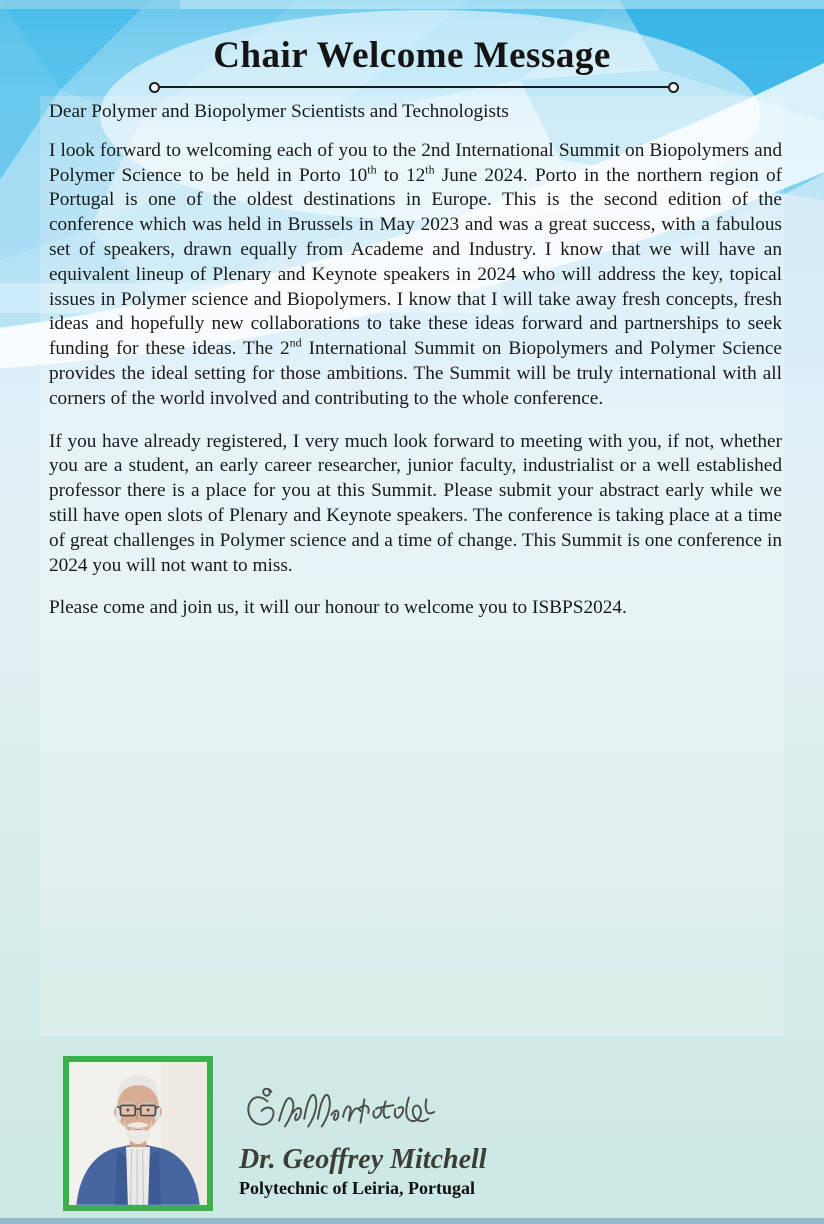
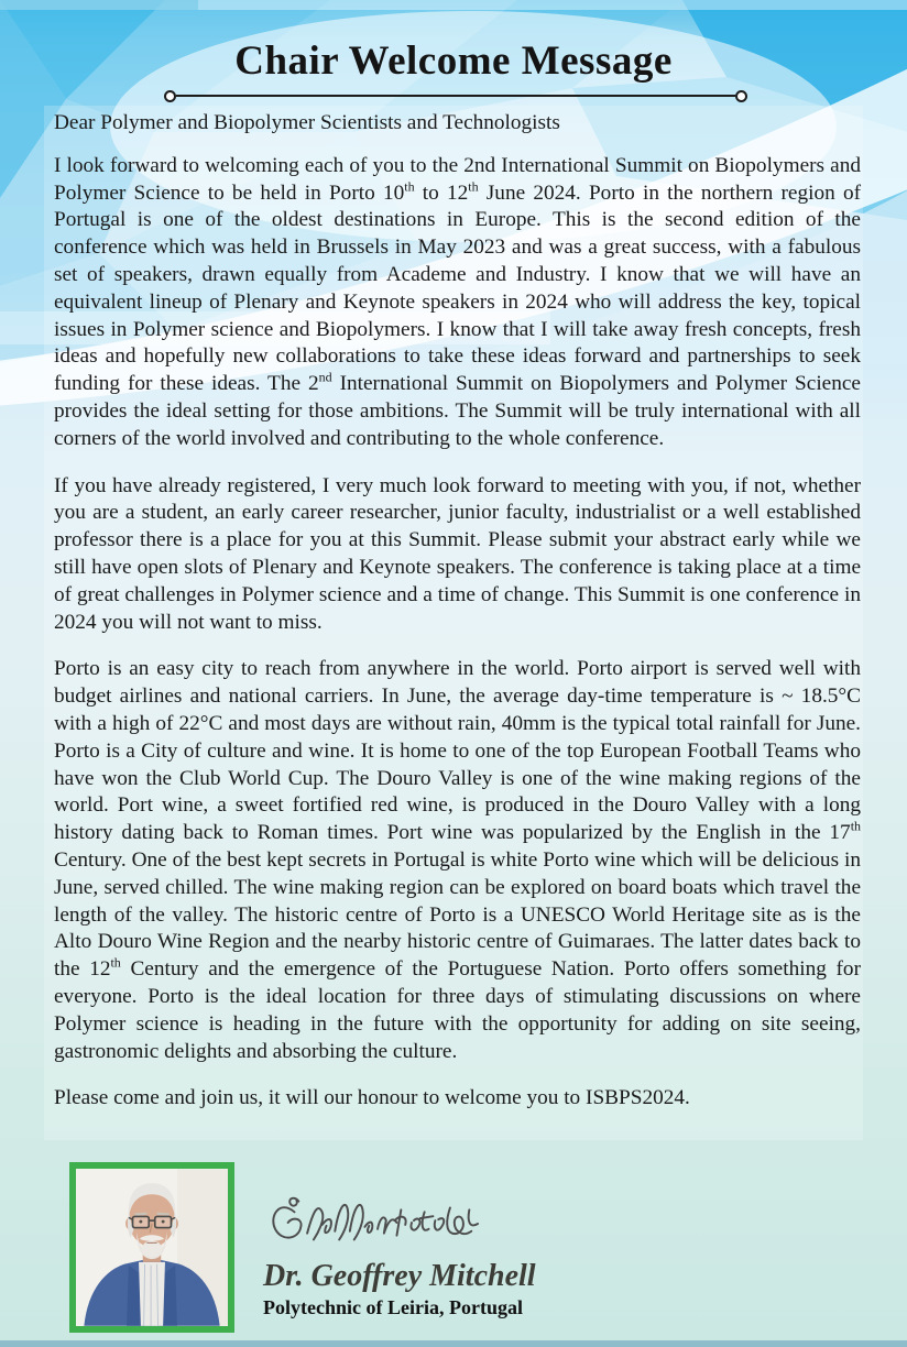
  Chair Welcome Message
  Dear Polymer and Biopolymer Scientists and Technologists
  I look forward to welcoming each of you to the 2nd International Summit on Biopolymers and Polymer Science to be held in Porto 10th to 12th June 2024. Porto in the northern region of Portugal is one of the oldest destinations in Europe. This is the second edition of the conference which was held in Brussels in May 2023 and was a great success, with a fabulous set of speakers, drawn equally from Academe and Industry. I know that we will have an equivalent lineup of Plenary and Keynote speakers in 2024 who will address the key, topical issues in Polymer science and Biopolymers. I know that I will take away fresh concepts, fresh ideas and hopefully new collaborations to take these ideas forward and partnerships to seek funding for these ideas. The 2nd International Summit on Biopolymers and Polymer Science provides the ideal setting for those ambitions. The Summit will be truly international with all corners of the world involved and contributing to the whole conference.
  If you have already registered, I very much look forward to meeting with you, if not, whether you are a student, an early career researcher, junior faculty, industrialist or a well established professor there is a place for you at this Summit. Please submit your abstract early while we still have open slots of Plenary and Keynote speakers. The conference is taking place at a time of great challenges in Polymer science and a time of change. This Summit is one conference in 2024 you will not want to miss.
+ Porto is an easy city to reach from anywhere in the world. Porto airport is served well with budget airlines and national carriers. In June, the average day-time temperature is ~ 18.5°C with a high of 22°C and most days are without rain, 40mm is the typical total rainfall for June. Porto is a City of culture and wine. It is home to one of the top European Football Teams who have won the Club World Cup. The Douro Valley is one of the wine making regions of the world. Port wine, a sweet fortified red wine, is produced in the Douro Valley with a long history dating back to Roman times. Port wine was popularized by the English in the 17th Century. One of the best kept secrets in Portugal is white Porto wine which will be delicious in June, served chilled. The wine making region can be explored on board boats which travel the length of the valley. The historic centre of Porto is a UNESCO World Heritage site as is the Alto Douro Wine Region and the nearby historic centre of Guimaraes. The latter dates back to the 12th Century and the emergence of the Portuguese Nation. Porto offers something for everyone. Porto is the ideal location for three days of stimulating discussions on where Polymer science is heading in the future with the opportunity for adding on site seeing, gastronomic delights and absorbing the culture.
  Please come and join us, it will our honour to welcome you to ISBPS2024.
  Dr. Geoffrey Mitchell
  Polytechnic of Leiria, Portugal
